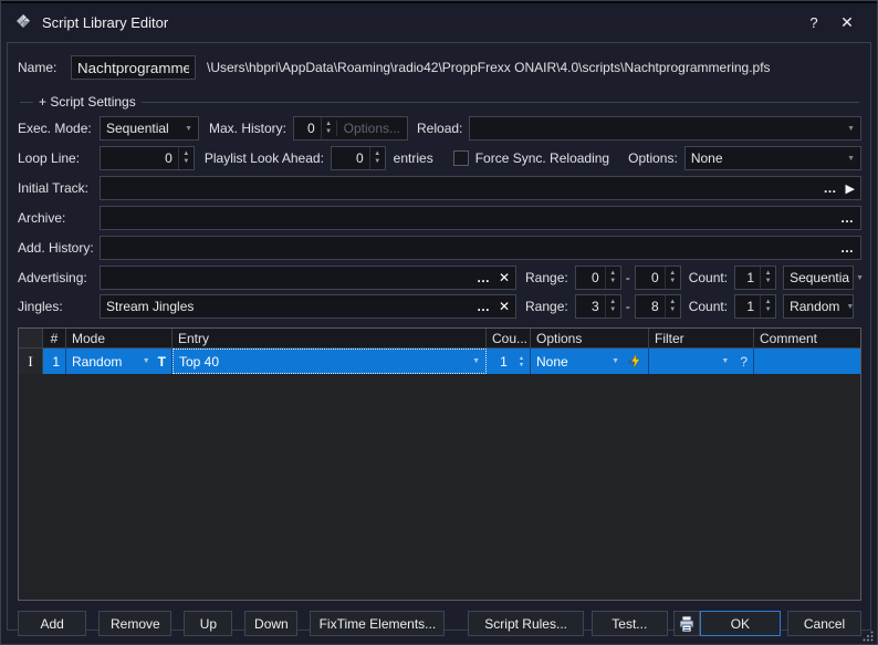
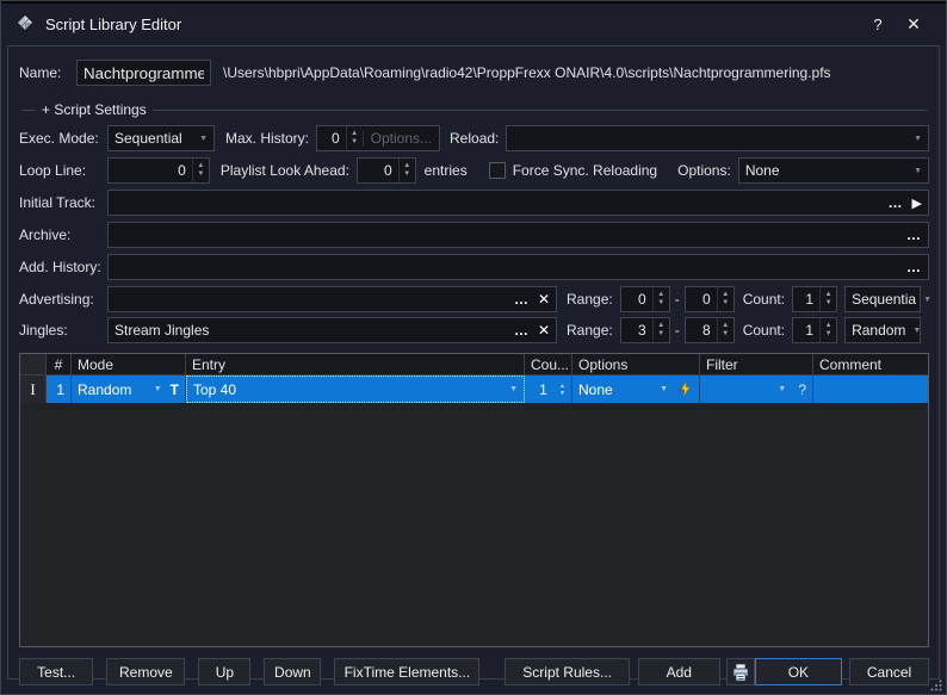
  Script Library Editor
  ?
  ✕
  Name:
  Nachtprogramme
  \Users\hbpri\AppData\Roaming\radio42\ProppFrexx ONAIR\4.0\scripts\Nachtprogrammering.pfs
  + Script Settings
  Exec. Mode:
  Sequential
  Max. History:
  0
  Options...
  Reload:
  Loop Line:
  0
  Playlist Look Ahead:
  0
  entries
  Force Sync. Reloading
  Options:
  None
  Initial Track:
  …
  ▶
  Archive:
  …
  Add. History:
  …
  Advertising:
  …
  ✕
  Range:
  0
  -
  0
  Count:
  1
  Sequentia
  Jingles:
  Stream Jingles
  …
  ✕
  Range:
  3
  -
  8
  Count:
  1
  Random
  #
  Mode
  Entry
  Cou...
  Options
  Filter
  Comment
  I
  1
  Random
  T
  Top 40
  1
  None
  ?
- Add
+ Test...
  Remove
  Up
  Down
  FixTime Elements...
  Script Rules...
- Test...
+ Add
  OK
  Cancel
